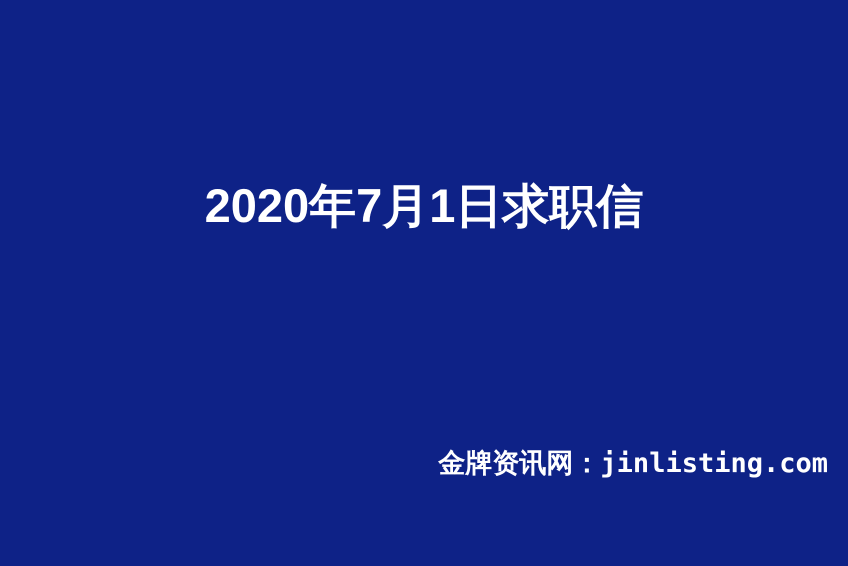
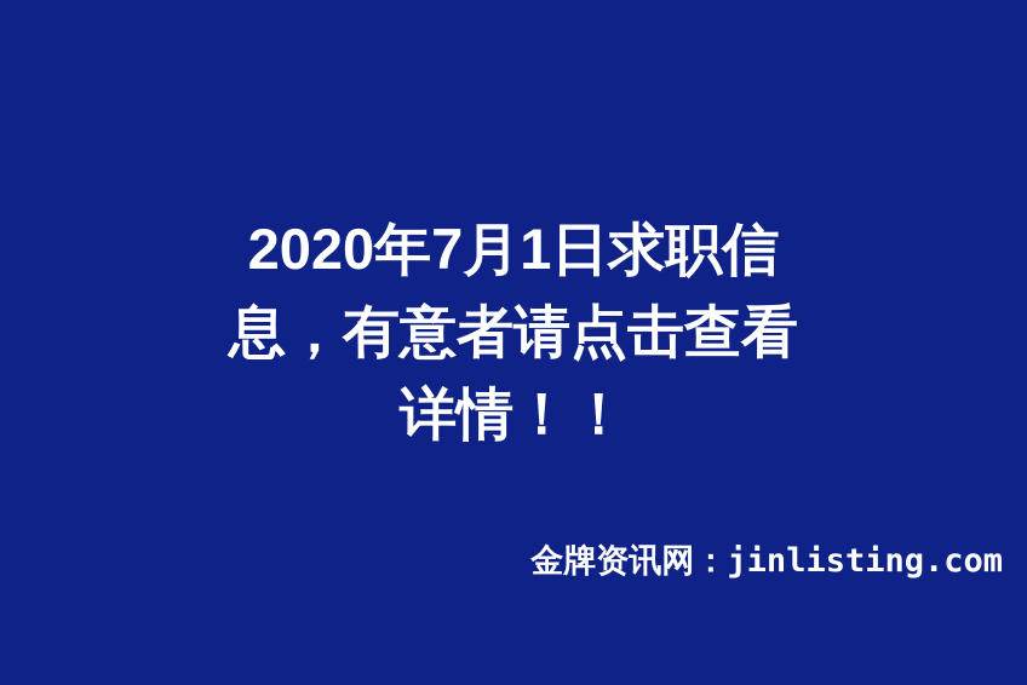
  2020年7月1日求职信
+ 息，有意者请点击查看
+ 详情！！
  金牌资讯网：jinlisting.com
